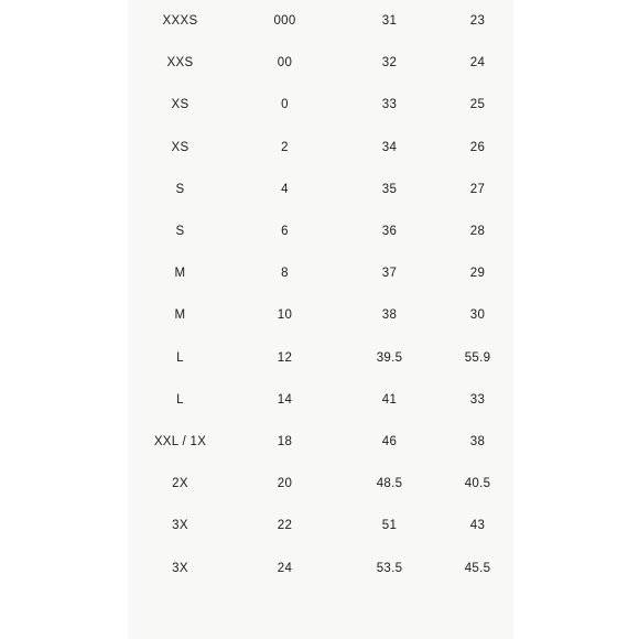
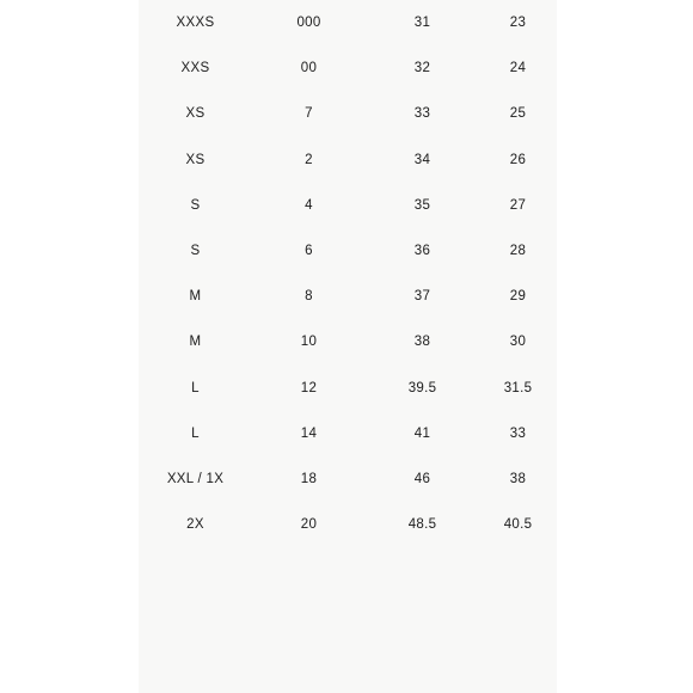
  XXXS	000	31	23
  XXS	00	32	24
- XS	0	33	25
+ XS	7	33	25
  XS	2	34	26
  S	4	35	27
  S	6	36	28
  M	8	37	29
  M	10	38	30
- L	12	39.5	55.9
+ L	12	39.5	31.5
  L	14	41	33
  XXL / 1X	18	46	38
  2X	20	48.5	40.5
- 3X	22	51	43
- 3X	24	53.5	45.5
